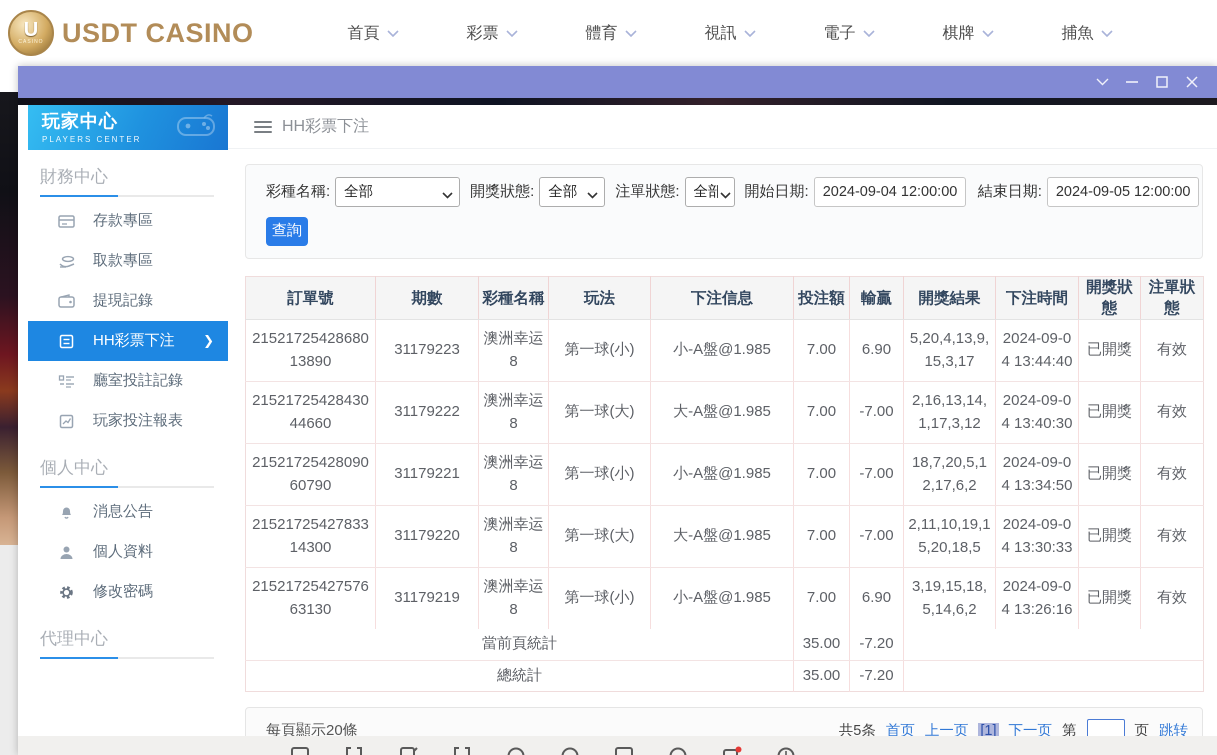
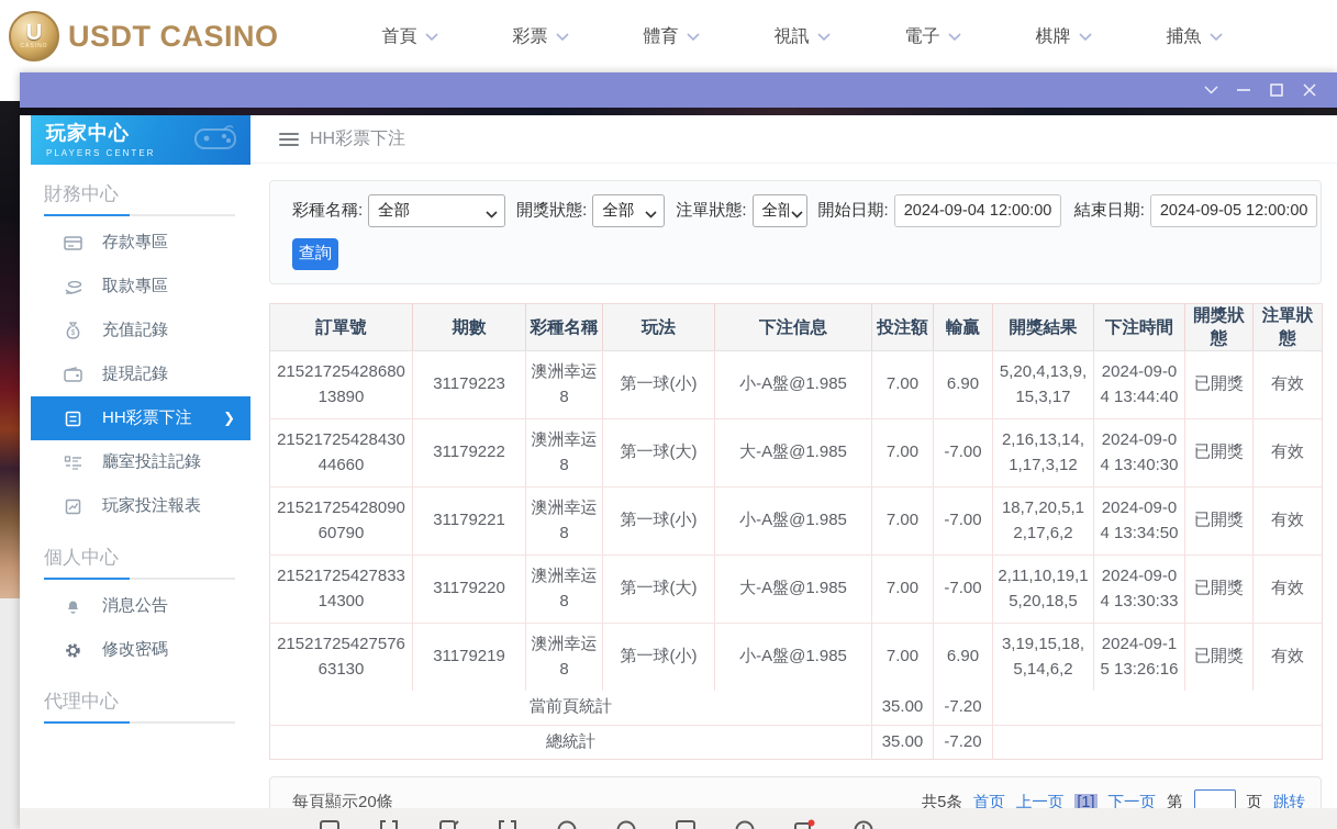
  U
  USDT CASINO
  首頁
  彩票
  體育
  視訊
  電子
  棋牌
  捕魚
  玩家中心
  PLAYERS CENTER
  財務中心
  存款專區
  取款專區
+ 充值記錄
  提現記錄
  HH彩票下注
  ❯
  廳室投註記錄
  玩家投注報表
  個人中心
  消息公告
- 個人資料
  修改密碼
  代理中心
  HH彩票下注
  彩種名稱:
  全部
  開獎狀態:
  全部
  注單狀態:
  全部
  開始日期:
  2024-09-04 12:00:00
  結束日期:
  2024-09-05 12:00:00
  查詢
  訂單號	期數	彩種名稱	玩法	下注信息	投注額	輸贏	開獎結果	下注時間	開獎狀態	注單狀態
  2152172542868013890	31179223	澳洲幸运8	第一球(小)	小-A盤@1.985	7.00	6.90	5,20,4,13,9,15,3,17	2024-09-04 13:44:40	已開獎	有效
  2152172542843044660	31179222	澳洲幸运8	第一球(大)	大-A盤@1.985	7.00	-7.00	2,16,13,14,1,17,3,12	2024-09-04 13:40:30	已開獎	有效
  2152172542809060790	31179221	澳洲幸运8	第一球(小)	小-A盤@1.985	7.00	-7.00	18,7,20,5,12,17,6,2	2024-09-04 13:34:50	已開獎	有效
  2152172542783314300	31179220	澳洲幸运8	第一球(大)	大-A盤@1.985	7.00	-7.00	2,11,10,19,15,20,18,5	2024-09-04 13:30:33	已開獎	有效
- 2152172542757663130	31179219	澳洲幸运8	第一球(小)	小-A盤@1.985	7.00	6.90	3,19,15,18,5,14,6,2	2024-09-04 13:26:16	已開獎	有效
+ 2152172542757663130	31179219	澳洲幸运8	第一球(小)	小-A盤@1.985	7.00	6.90	3,19,15,18,5,14,6,2	2024-09-15 13:26:16	已開獎	有效
  當前頁統計	35.00	-7.20
  總統計	35.00	-7.20
  每頁顯示20條
  共5条
  首页
  上一页
  [1]
  下一页
  第
  页
  跳转
